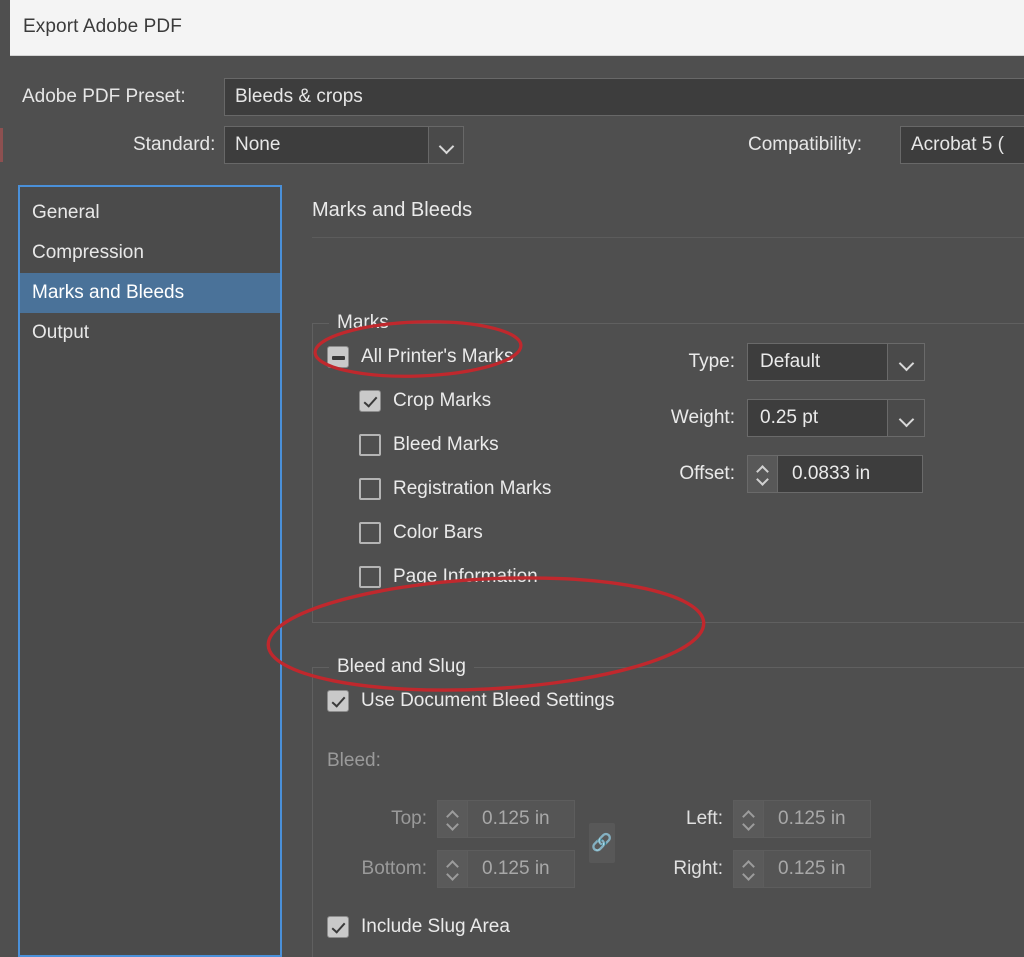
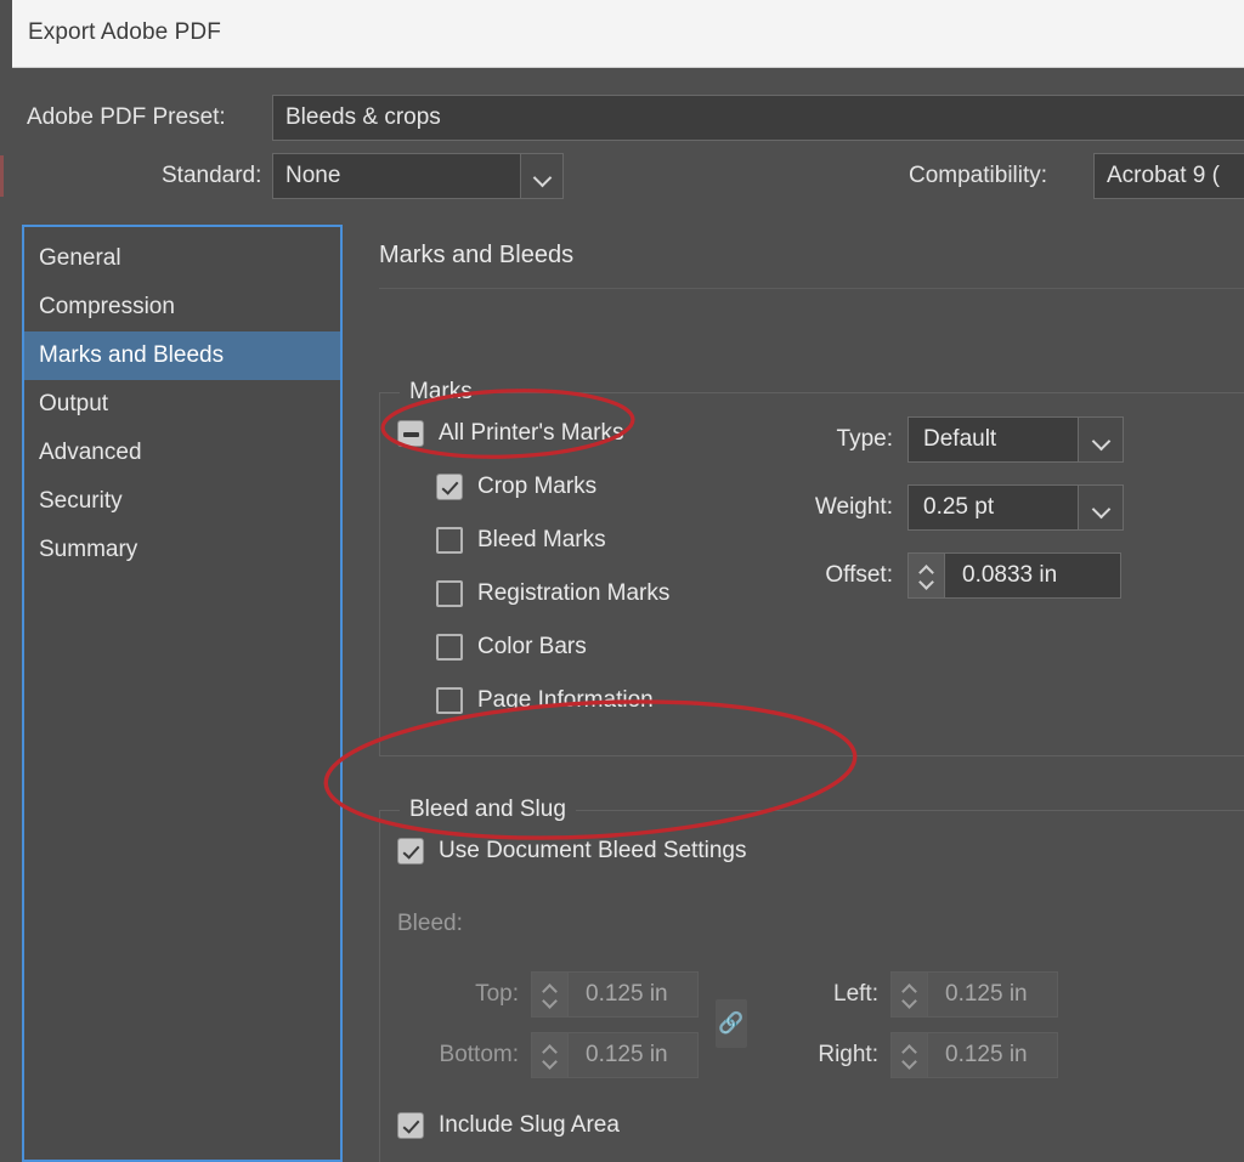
  Export Adobe PDF
  Adobe PDF Preset:
  Bleeds & crops
  Standard:
  None
  Compatibility:
- Acrobat 5 (
+ Acrobat 9 (
  General
  Compression
  Marks and Bleeds
  Output
+ Advanced
+ Security
+ Summary
  Marks and Bleeds
  Marks
  All Printer's Marks
  Crop Marks
  Bleed Marks
  Registration Marks
  Color Bars
  Page Informa
  Type:
  Default
  Weight:
  0.25 pt
  Offset:
  0.0833 in
  Bleed and Slug
  Use Document Bleed Settings
  Bleed:
  Top:
  0.125 in
  Bottom:
  0.125 in
  🔗
  Left:
  0.125 in
  Right:
  0.125 in
  Include Slug Area
